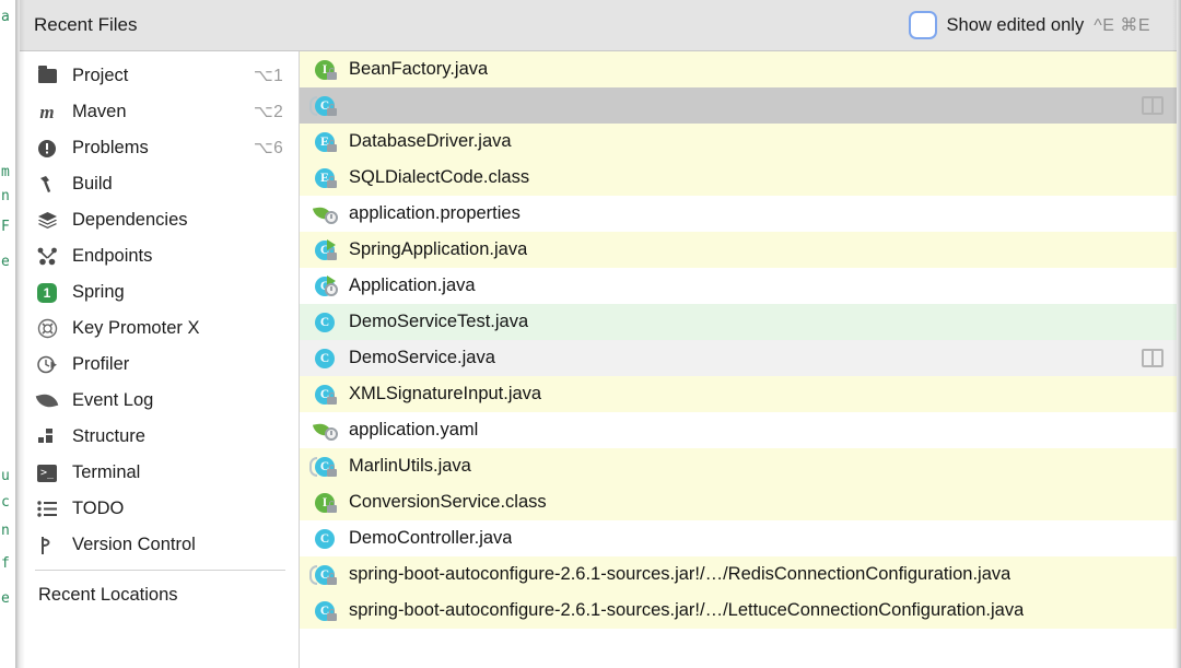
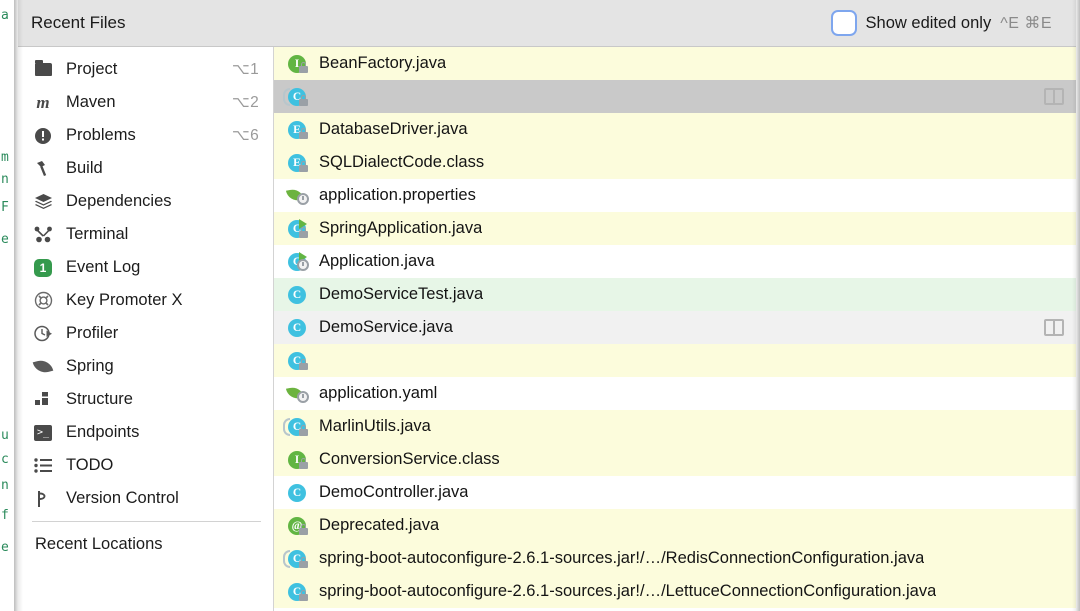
  a
  m
  n
  F
  e
  u
  c
  n
  f
  e
  Recent Files
  Show edited only
  ^E ⌘E
  Project
  ⌥1
  m
  Maven
  ⌥2
  Problems
  ⌥6
  Build
  Dependencies
- Endpoints
+ Terminal
  1
- Spring
+ Event Log
  Key Promoter X
  Profiler
- Event Log
+ Spring
  Structure
  >_
- Terminal
+ Endpoints
  TODO
  Version Control
  Recent Locations
  I
  BeanFactory.java
  C
  E
  DatabaseDriver.java
  E
  SQLDialectCode.class
  application.properties
  C
  SpringApplication.java
  Application.java
  C
  DemoServiceTest.java
  C
  DemoService.java
  C
- XMLSignatureInput.java
  application.yaml
  C
  MarlinUtils.java
  I
  ConversionService.class
  C
  DemoController.java
+ @
+ Deprecated.java
  C
  spring-boot-autoconfigure-2.6.1-sources.jar!/…/RedisConnectionConfiguration.java
  C
  spring-boot-autoconfigure-2.6.1-sources.jar!/…/LettuceConnectionConfiguration.java
